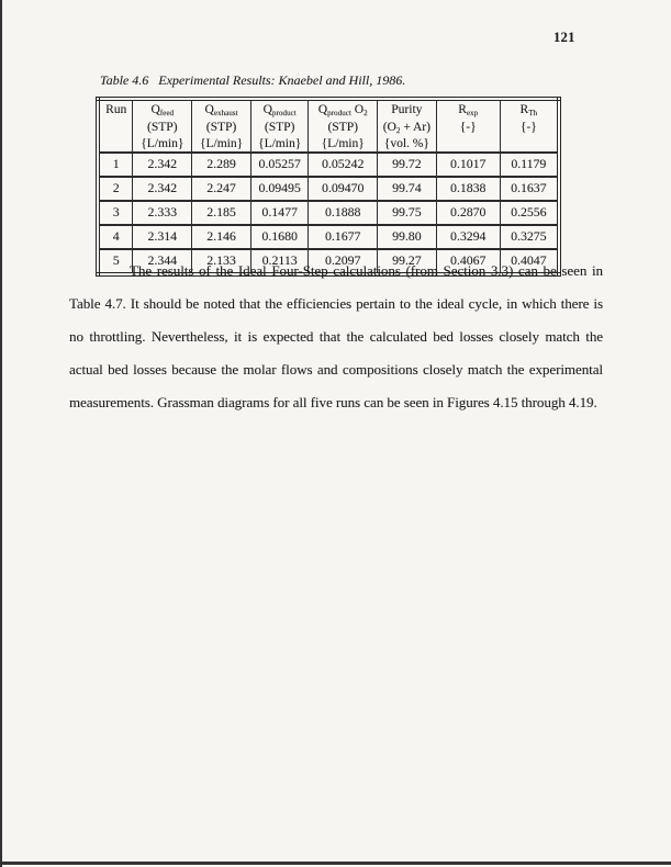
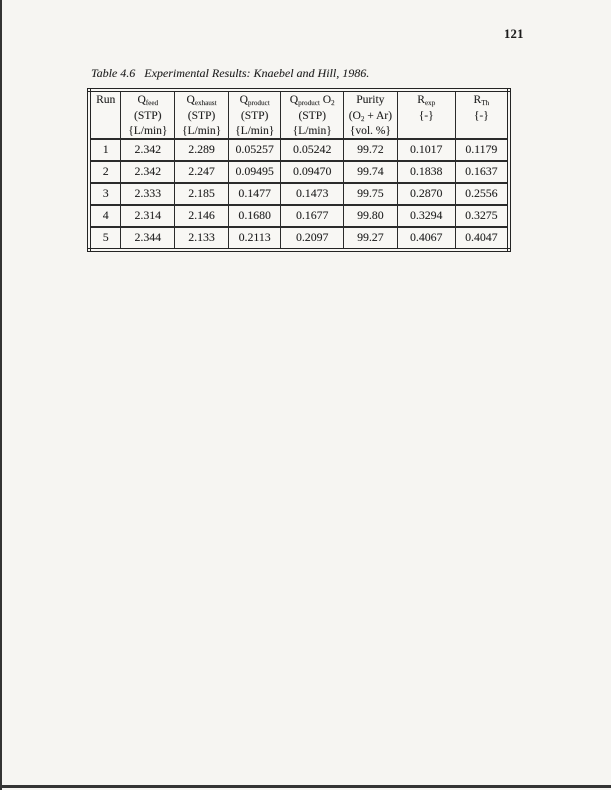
  121
  Table 4.6 Experimental Results: Knaebel and Hill, 1986.
  Run	Qfeed (STP) {L/min}	Qexhaust (STP) {L/min}	Qproduct (STP) {L/min}	Qproduct O2 (STP) {L/min}	Purity (O2 + Ar) {vol. %}	Rexp {-}	RTh {-}
  1	2.342	2.289	0.05257	0.05242	99.72	0.1017	0.1179
  2	2.342	2.247	0.09495	0.09470	99.74	0.1838	0.1637
- 3	2.333	2.185	0.1477	0.1888	99.75	0.2870	0.2556
+ 3	2.333	2.185	0.1477	0.1473	99.75	0.2870	0.2556
  4	2.314	2.146	0.1680	0.1677	99.80	0.3294	0.3275
  5	2.344	2.133	0.2113	0.2097	99.27	0.4067	0.4047
- The results of the Ideal Four-Step calculations (from Section 3.3) can be seen in Table 4.7. It should be noted that the efficiencies pertain to the ideal cycle, in which there is no throttling. Nevertheless, it is expected that the calculated bed losses closely match the actual bed losses because the molar flows and compositions closely match the experimental measurements. Grassman diagrams for all five runs can be seen in Figures 4.15 through 4.19.
